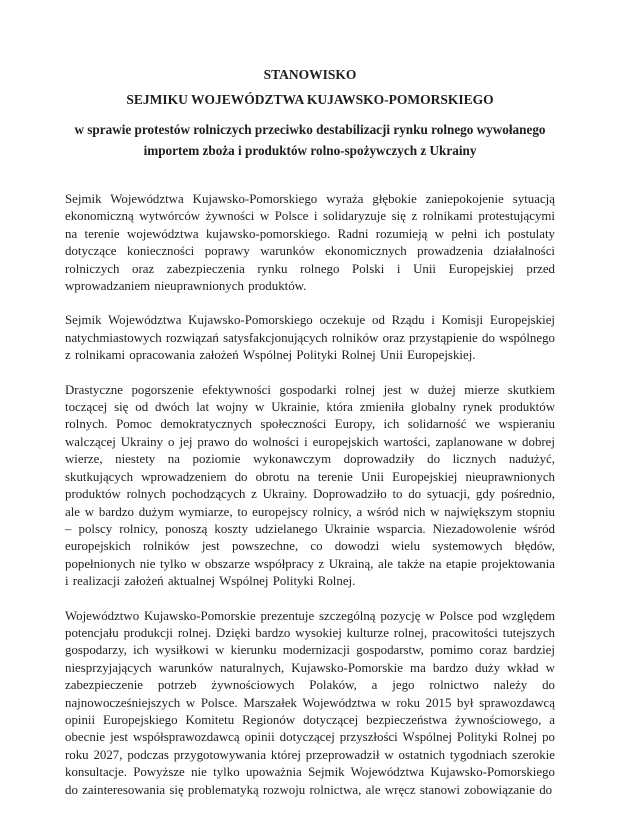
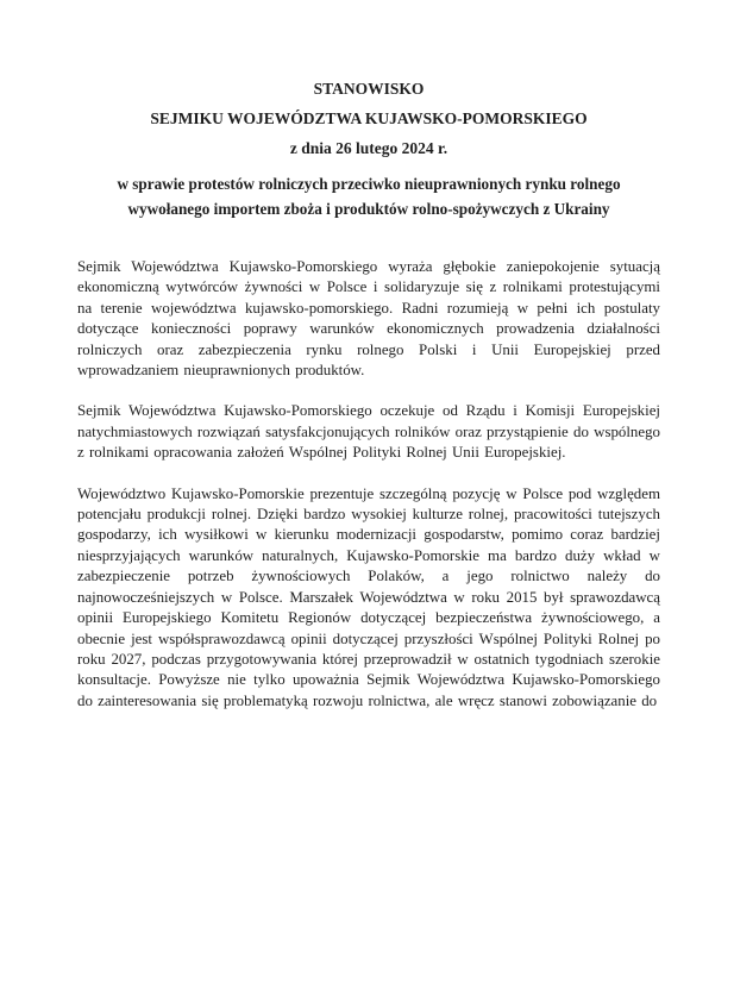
  STANOWISKO
  SEJMIKU WOJEWÓDZTWA KUJAWSKO-POMORSKIEGO
+ z dnia 26 lutego 2024 r.
- w sprawie protestów rolniczych przeciwko destabilizacji rynku rolnego wywołanego importem zboża i produktów rolno-spożywczych z Ukrainy
+ w sprawie protestów rolniczych przeciwko nieuprawnionych rynku rolnego wywołanego importem zboża i produktów rolno-spożywczych z Ukrainy
  Sejmik Województwa Kujawsko-Pomorskiego wyraża głębokie zaniepokojenie sytuacją ekonomiczną wytwórców żywności w Polsce i solidaryzuje się z rolnikami protestującymi na terenie województwa kujawsko-pomorskiego. Radni rozumieją w pełni ich postulaty dotyczące konieczności poprawy warunków ekonomicznych prowadzenia działalności rolniczych oraz zabezpieczenia rynku rolnego Polski i Unii Europejskiej przed wprowadzaniem nieuprawnionych produktów.
  Sejmik Województwa Kujawsko-Pomorskiego oczekuje od Rządu i Komisji Europejskiej natychmiastowych rozwiązań satysfakcjonujących rolników oraz przystąpienie do wspólnego z rolnikami opracowania założeń Wspólnej Polityki Rolnej Unii Europejskiej.
- Drastyczne pogorszenie efektywności gospodarki rolnej jest w dużej mierze skutkiem toczącej się od dwóch lat wojny w Ukrainie, która zmieniła globalny rynek produktów rolnych. Pomoc demokratycznych społeczności Europy, ich solidarność we wspieraniu walczącej Ukrainy o jej prawo do wolności i europejskich wartości, zaplanowane w dobrej wierze, niestety na poziomie wykonawczym doprowadziły do licznych nadużyć, skutkujących wprowadzeniem do obrotu na terenie Unii Europejskiej nieuprawnionych produktów rolnych pochodzących z Ukrainy. Doprowadziło to do sytuacji, gdy pośrednio, ale w bardzo dużym wymiarze, to europejscy rolnicy, a wśród nich w największym stopniu – polscy rolnicy, ponoszą koszty udzielanego Ukrainie wsparcia. Niezadowolenie wśród europejskich rolników jest powszechne, co dowodzi wielu systemowych błędów, popełnionych nie tylko w obszarze współpracy z Ukrainą, ale także na etapie projektowania i realizacji założeń aktualnej Wspólnej Polityki Rolnej.
  Województwo Kujawsko-Pomorskie prezentuje szczególną pozycję w Polsce pod względem potencjału produkcji rolnej. Dzięki bardzo wysokiej kulturze rolnej, pracowitości tutejszych gospodarzy, ich wysiłkowi w kierunku modernizacji gospodarstw, pomimo coraz bardziej niesprzyjających warunków naturalnych, Kujawsko-Pomorskie ma bardzo duży wkład w zabezpieczenie potrzeb żywnościowych Polaków, a jego rolnictwo należy do najnowocześniejszych w Polsce. Marszałek Województwa w roku 2015 był sprawozdawcą opinii Europejskiego Komitetu Regionów dotyczącej bezpieczeństwa żywnościowego, a obecnie jest współsprawozdawcą opinii dotyczącej przyszłości Wspólnej Polityki Rolnej po roku 2027, podczas przygotowywania której przeprowadził w ostatnich tygodniach szerokie konsultacje. Powyższe nie tylko upoważnia Sejmik Województwa Kujawsko-Pomorskiego do zainteresowania się problematyką rozwoju rolnictwa, ale wręcz stanowi zobowiązanie do
